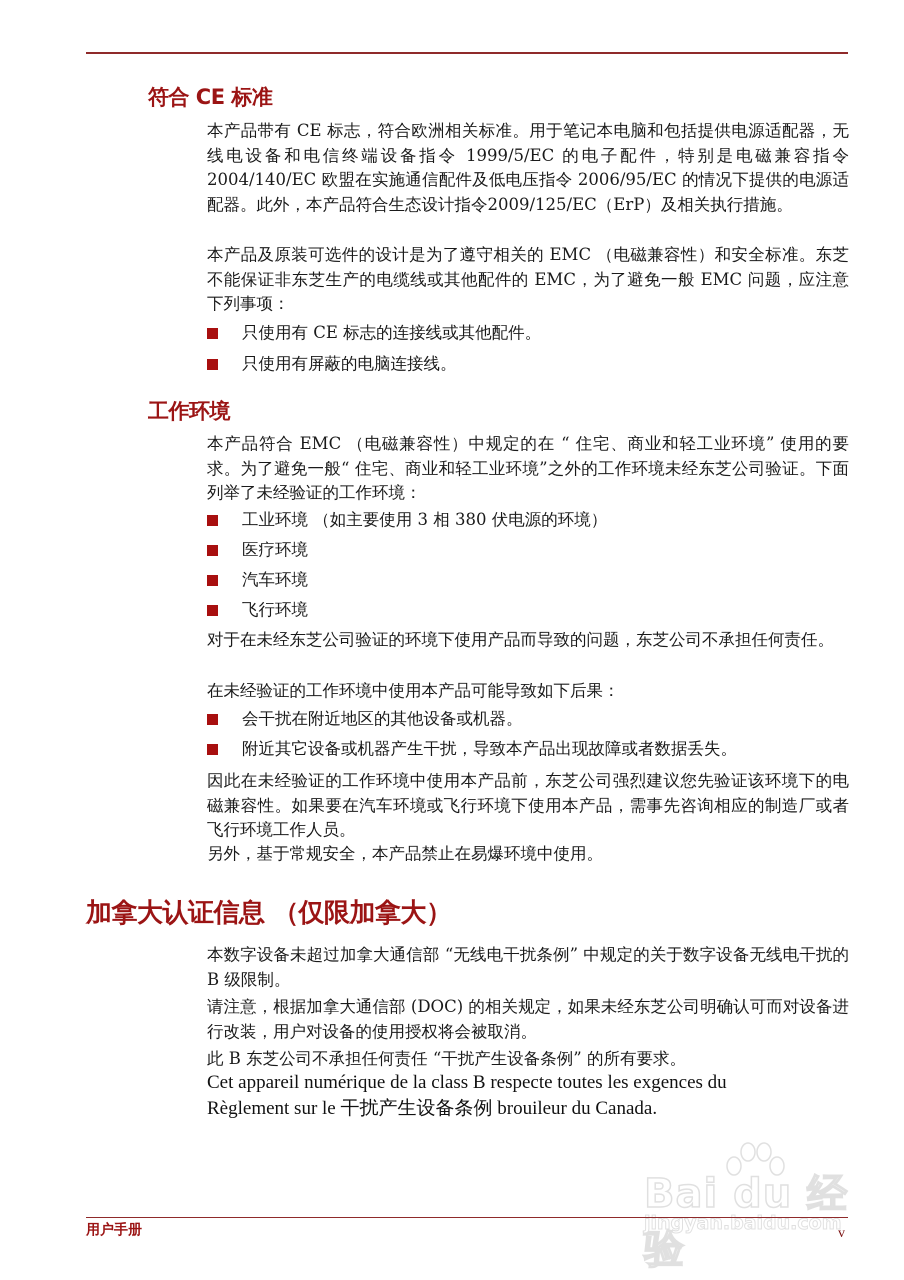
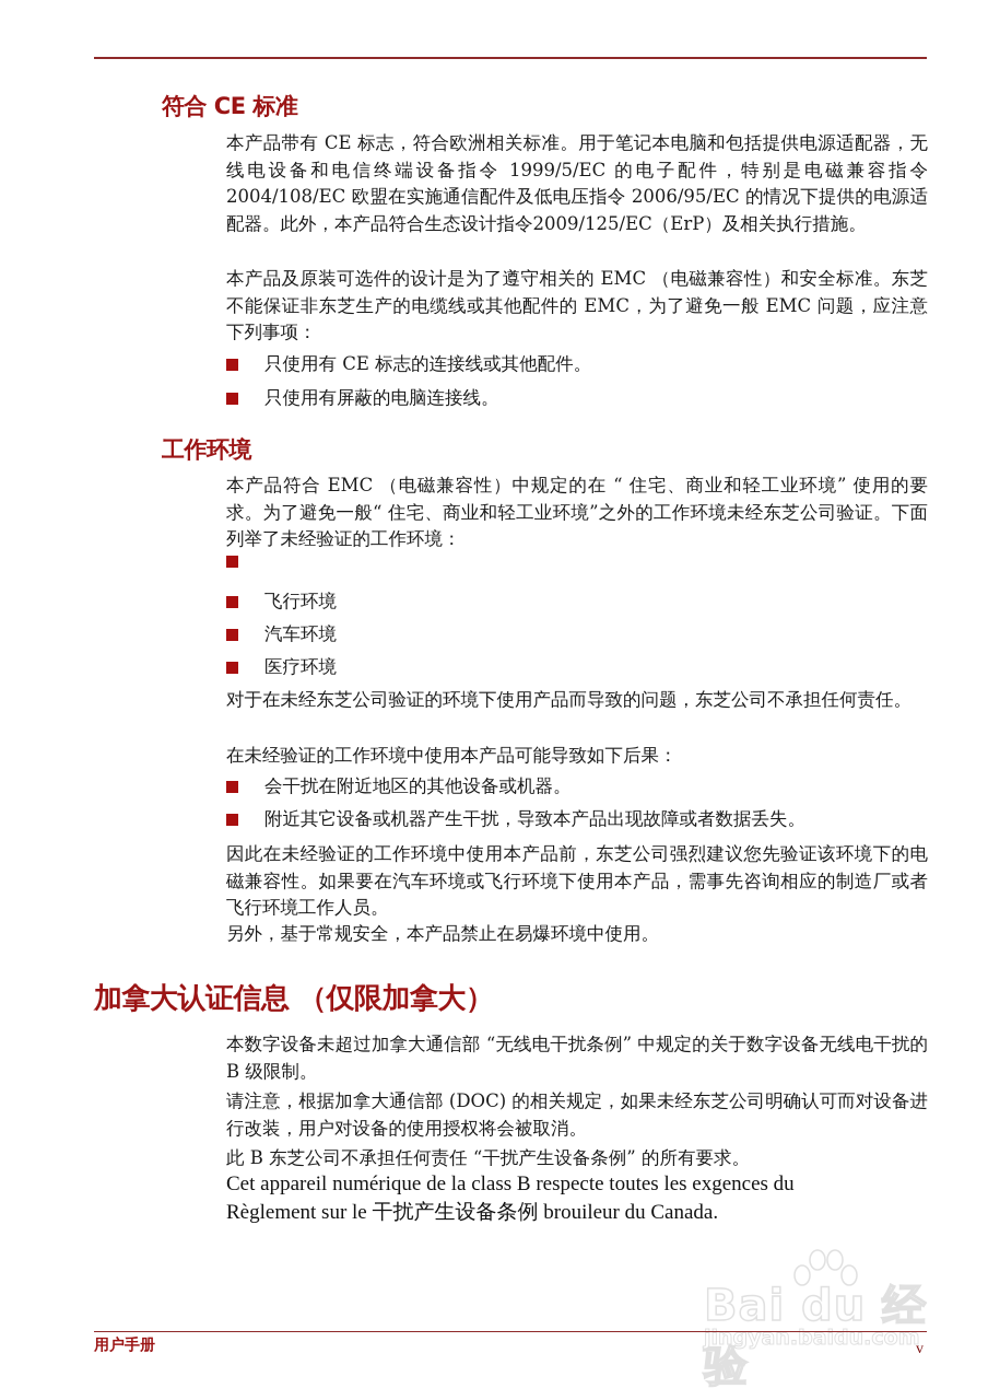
  符合 CE 标准
- 本产品带有 CE 标志，符合欧洲相关标准。用于笔记本电脑和包括提供电源适配器，无线电设备和电信终端设备指令 1999/5/EC 的电子配件，特别是电磁兼容指令 2004/140/EC 欧盟在实施通信配件及低电压指令 2006/95/EC 的情况下提供的电源适配器。此外，本产品符合生态设计指令2009/125/EC（ErP）及相关执行措施。
+ 本产品带有 CE 标志，符合欧洲相关标准。用于笔记本电脑和包括提供电源适配器，无线电设备和电信终端设备指令 1999/5/EC 的电子配件，特别是电磁兼容指令 2004/108/EC 欧盟在实施通信配件及低电压指令 2006/95/EC 的情况下提供的电源适配器。此外，本产品符合生态设计指令2009/125/EC（ErP）及相关执行措施。
  本产品及原装可选件的设计是为了遵守相关的 EMC （电磁兼容性）和安全标准。东芝不能保证非东芝生产的电缆线或其他配件的 EMC，为了避免一般 EMC 问题，应注意下列事项：
  只使用有 CE 标志的连接线或其他配件。
  只使用有屏蔽的电脑连接线。
  工作环境
  本产品符合 EMC （电磁兼容性）中规定的在 “ 住宅、商业和轻工业环境” 使用的要求。为了避免一般“ 住宅、商业和轻工业环境”之外的工作环境未经东芝公司验证。下面列举了未经验证的工作环境：
- 工业环境 （如主要使用 3 相 380 伏电源的环境）
- 医疗环境
+ 飞行环境
  汽车环境
- 飞行环境
+ 医疗环境
  对于在未经东芝公司验证的环境下使用产品而导致的问题，东芝公司不承担任何责任。
  在未经验证的工作环境中使用本产品可能导致如下后果：
  会干扰在附近地区的其他设备或机器。
  附近其它设备或机器产生干扰，导致本产品出现故障或者数据丢失。
  因此在未经验证的工作环境中使用本产品前，东芝公司强烈建议您先验证该环境下的电磁兼容性。如果要在汽车环境或飞行环境下使用本产品，需事先咨询相应的制造厂或者飞行环境工作人员。
  另外，基于常规安全，本产品禁止在易爆环境中使用。
  加拿大认证信息 （仅限加拿大）
  本数字设备未超过加拿大通信部 “无线电干扰条例” 中规定的关于数字设备无线电干扰的 B 级限制。
  请注意，根据加拿大通信部 (DOC) 的相关规定，如果未经东芝公司明确认可而对设备进行改装，用户对设备的使用授权将会被取消。
  此 B 东芝公司不承担任何责任 “干扰产生设备条例” 的所有要求。
  Cet appareil numérique de la class B respecte toutes les exgences du
  Règlement sur le 干扰产生设备条例 brouileur du Canada.
  Bai du 经验
  jingyan.baidu.com
  用户手册
  v
